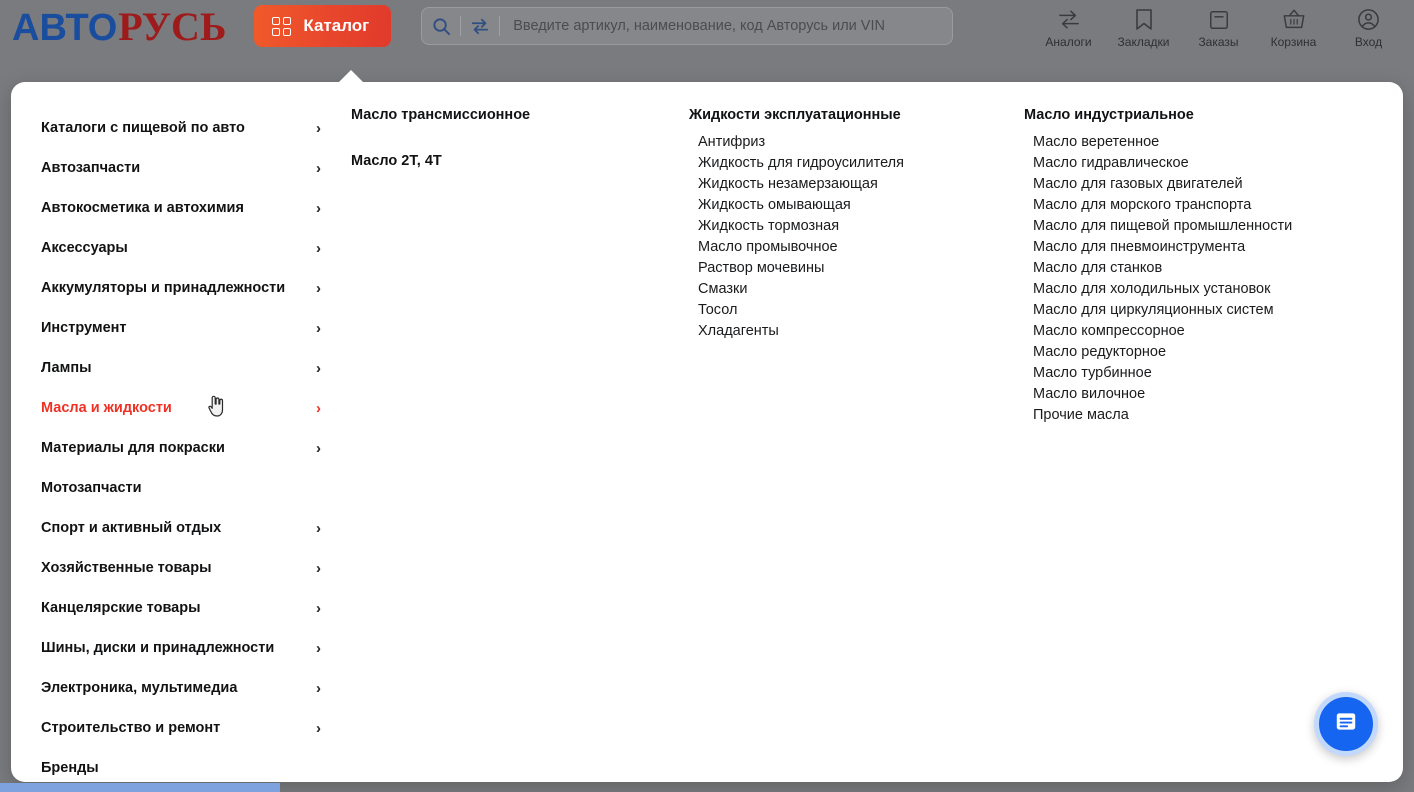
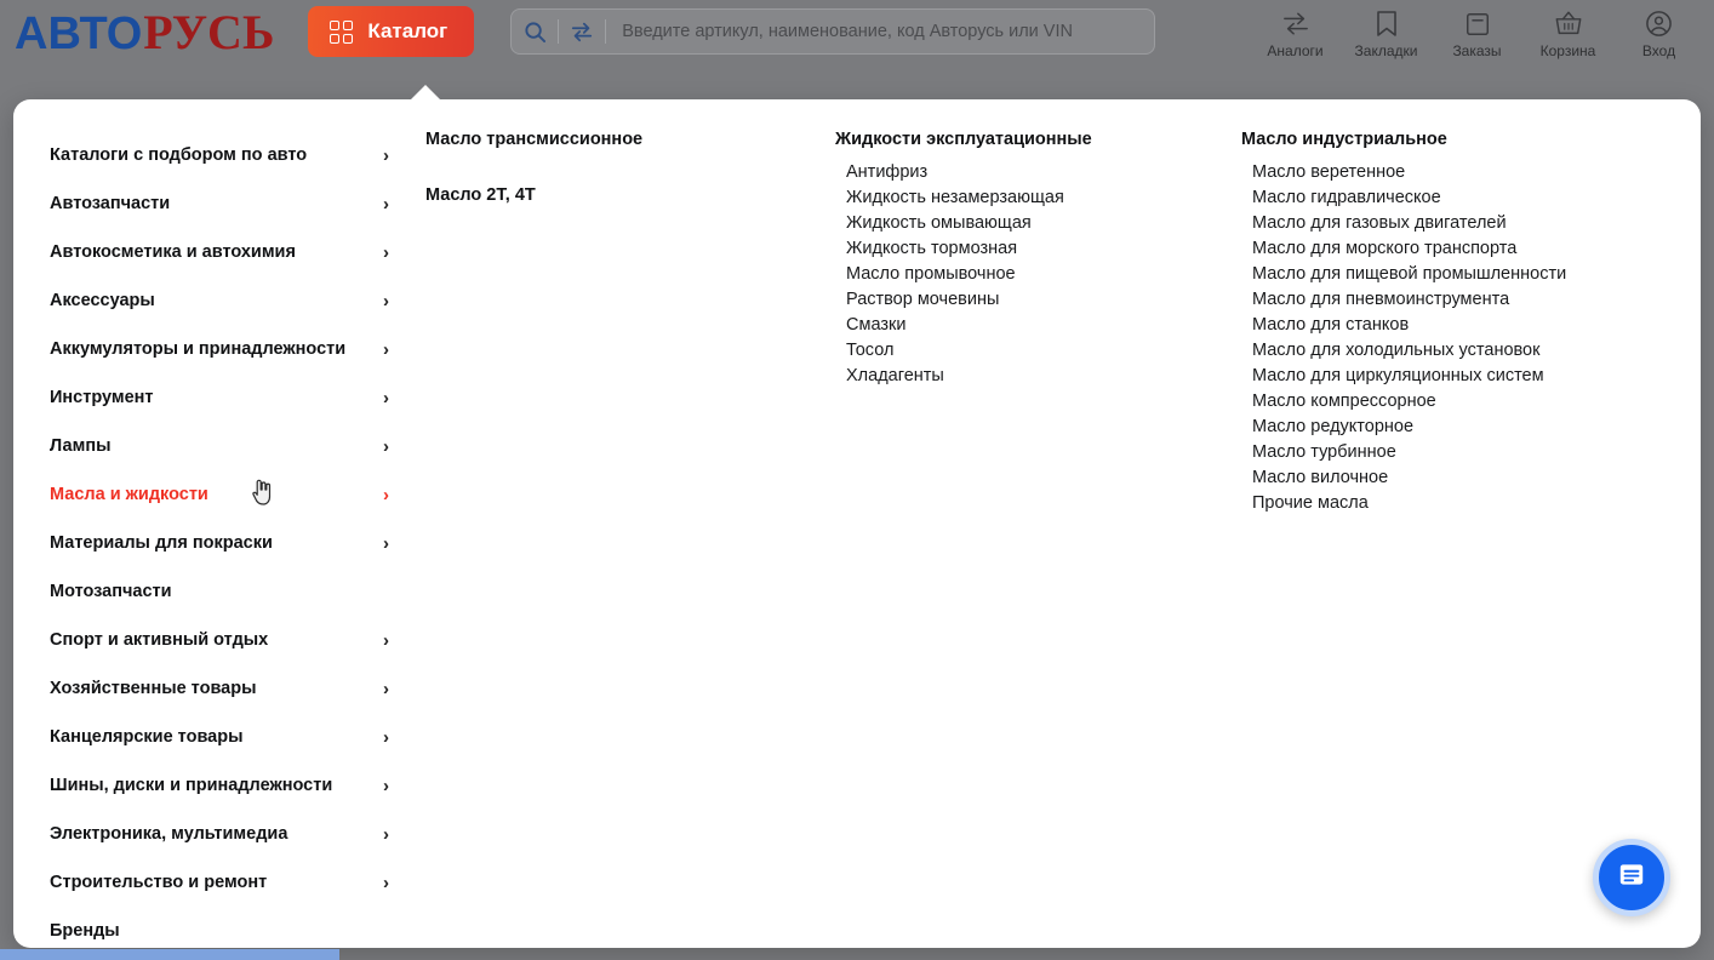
  АВТО
  РУСЬ
  Каталог
  Введите артикул, наименование, код Авторусь или VIN
  Аналоги
  Закладки
  Заказы
  Корзина
  Вход
- Каталоги с пищевой по авто
+ Каталоги с подбором по авто
  ›
  Автозапчасти
  ›
  Автокосметика и автохимия
  ›
  Аксессуары
  ›
  Аккумуляторы и принадлежности
  ›
  Инструмент
  ›
  Лампы
  ›
  Масла и жидкости
  ›
  Материалы для покраски
  ›
  Мотозапчасти
  Спорт и активный отдых
  ›
  Хозяйственные товары
  ›
  Канцелярские товары
  ›
  Шины, диски и принадлежности
  ›
  Электроника, мультимедиа
  ›
  Строительство и ремонт
  ›
  Бренды
  Масло трансмиссионное
  Масло 2Т, 4Т
  Жидкости эксплуатационные
  Антифриз
- Жидкость для гидроусилителя
  Жидкость незамерзающая
  Жидкость омывающая
  Жидкость тормозная
  Масло промывочное
  Раствор мочевины
  Смазки
  Тосол
  Хладагенты
  Масло индустриальное
  Масло веретенное
  Масло гидравлическое
  Масло для газовых двигателей
  Масло для морского транспорта
  Масло для пищевой промышленности
  Масло для пневмоинструмента
  Масло для станков
  Масло для холодильных установок
  Масло для циркуляционных систем
  Масло компрессорное
  Масло редукторное
  Масло турбинное
  Масло вилочное
  Прочие масла
